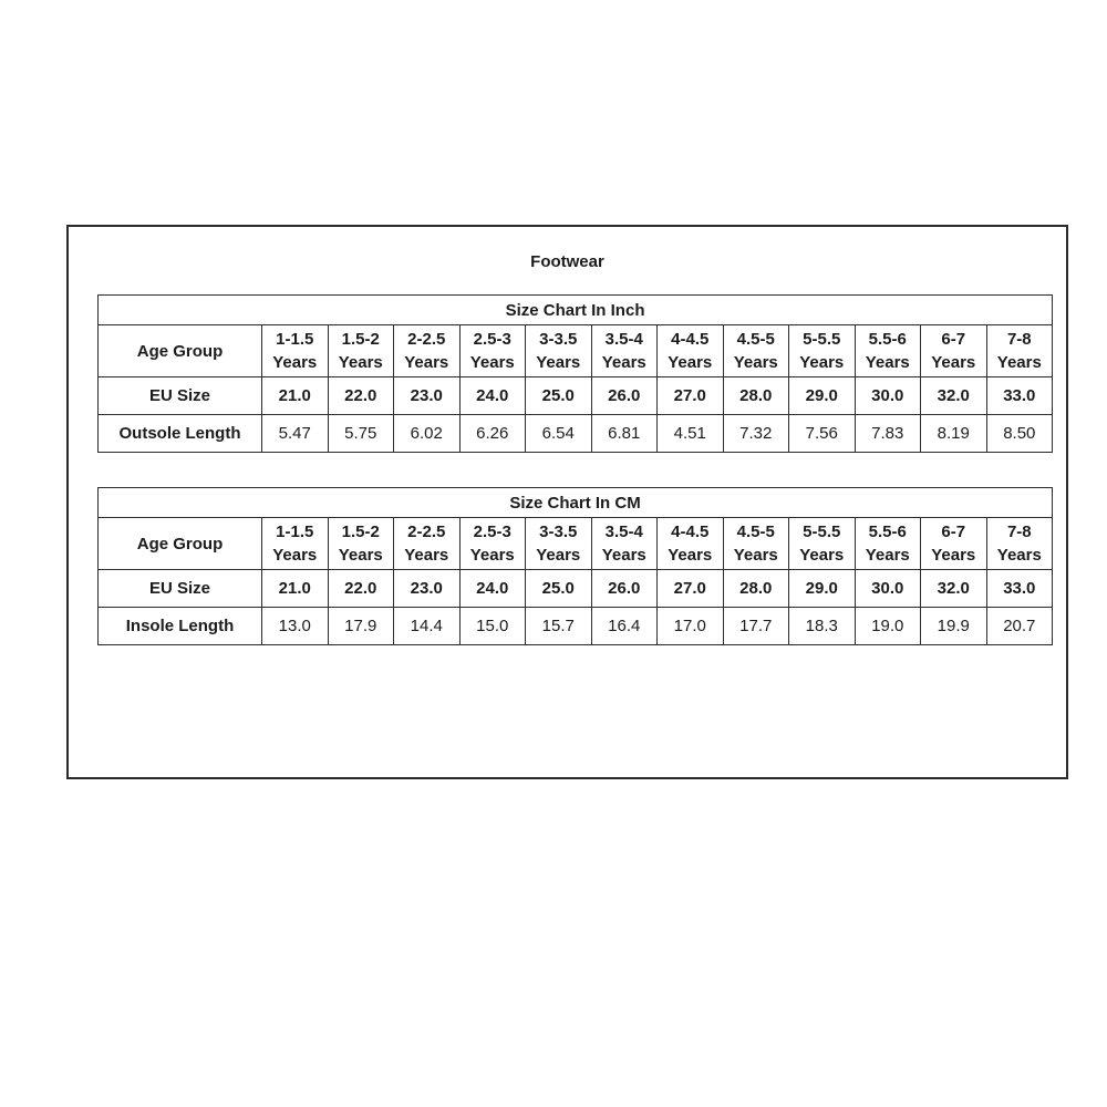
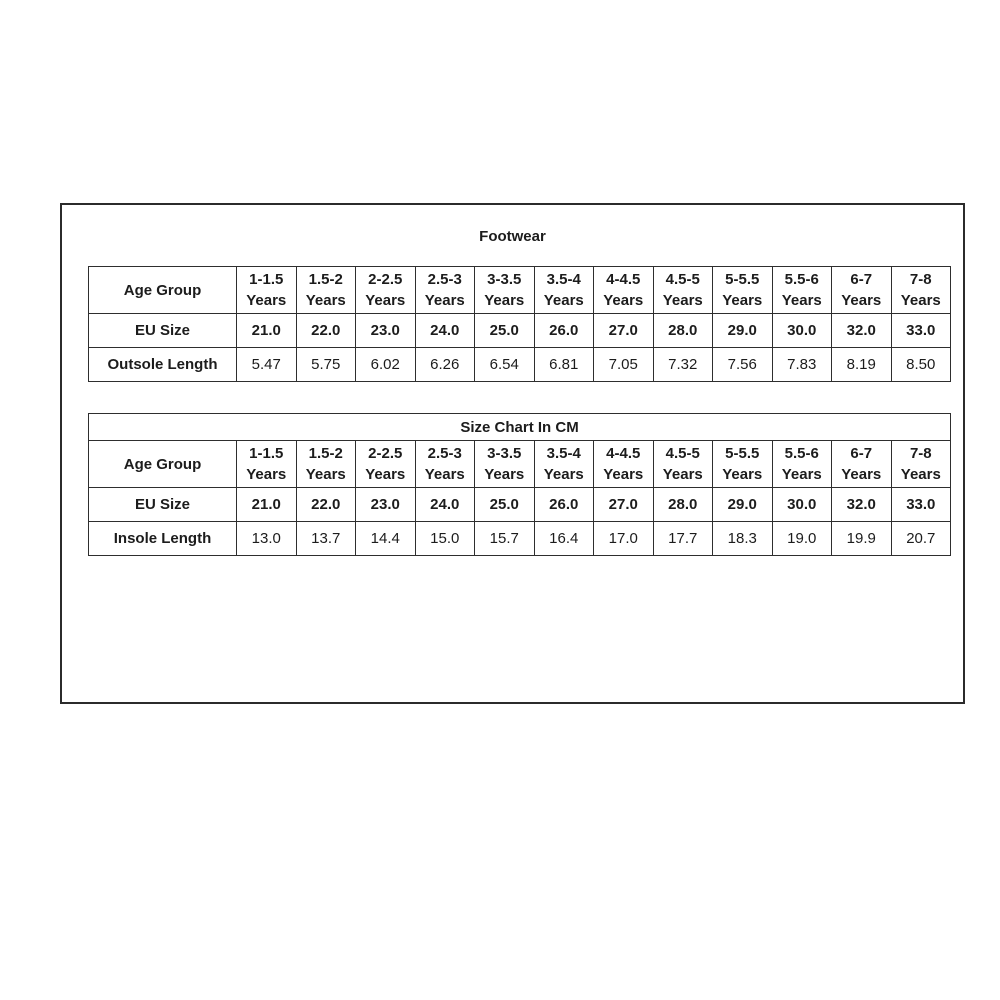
  Footwear
- Size Chart In Inch
  Age Group	1-1.5 Years	1.5-2 Years	2-2.5 Years	2.5-3 Years	3-3.5 Years	3.5-4 Years	4-4.5 Years	4.5-5 Years	5-5.5 Years	5.5-6 Years	6-7 Years	7-8 Years
  EU Size	21.0	22.0	23.0	24.0	25.0	26.0	27.0	28.0	29.0	30.0	32.0	33.0
- Outsole Length	5.47	5.75	6.02	6.26	6.54	6.81	4.51	7.32	7.56	7.83	8.19	8.50
+ Outsole Length	5.47	5.75	6.02	6.26	6.54	6.81	7.05	7.32	7.56	7.83	8.19	8.50
  Size Chart In CM
  Age Group	1-1.5 Years	1.5-2 Years	2-2.5 Years	2.5-3 Years	3-3.5 Years	3.5-4 Years	4-4.5 Years	4.5-5 Years	5-5.5 Years	5.5-6 Years	6-7 Years	7-8 Years
  EU Size	21.0	22.0	23.0	24.0	25.0	26.0	27.0	28.0	29.0	30.0	32.0	33.0
- Insole Length	13.0	17.9	14.4	15.0	15.7	16.4	17.0	17.7	18.3	19.0	19.9	20.7
+ Insole Length	13.0	13.7	14.4	15.0	15.7	16.4	17.0	17.7	18.3	19.0	19.9	20.7
